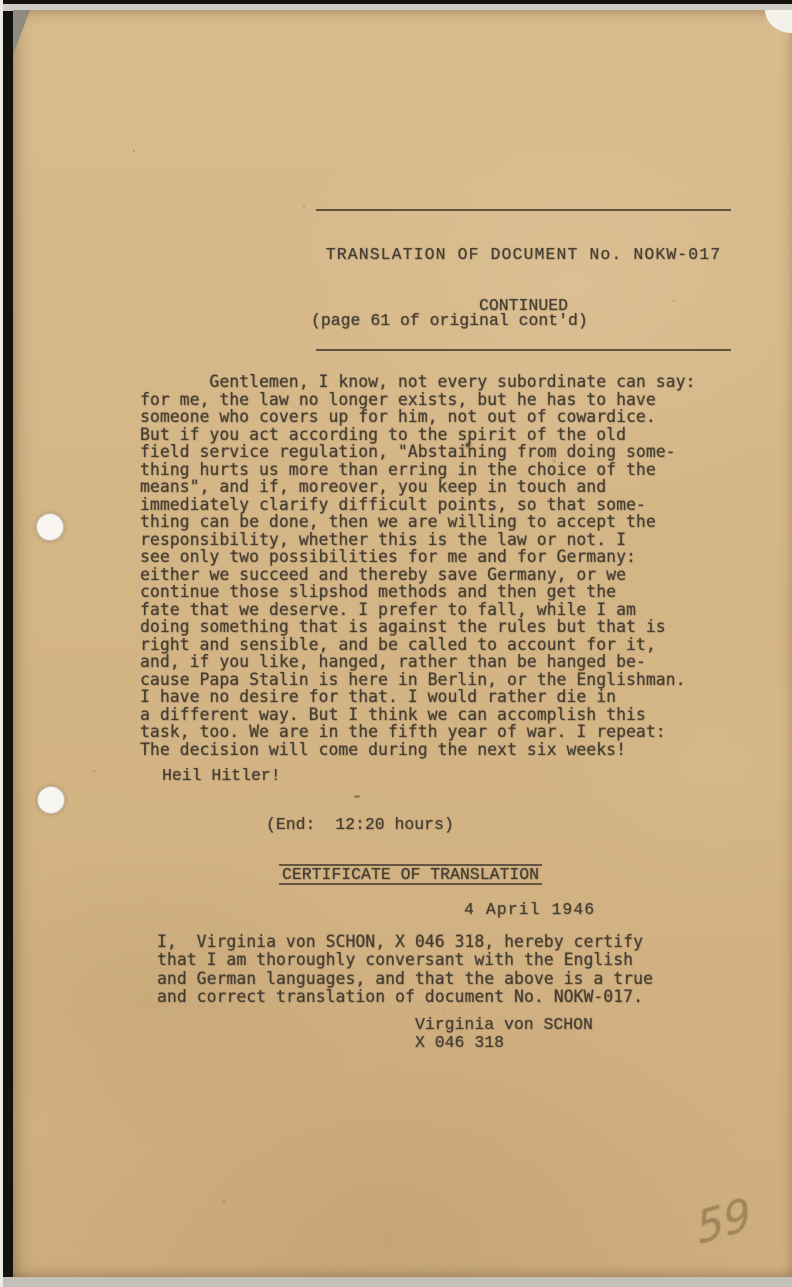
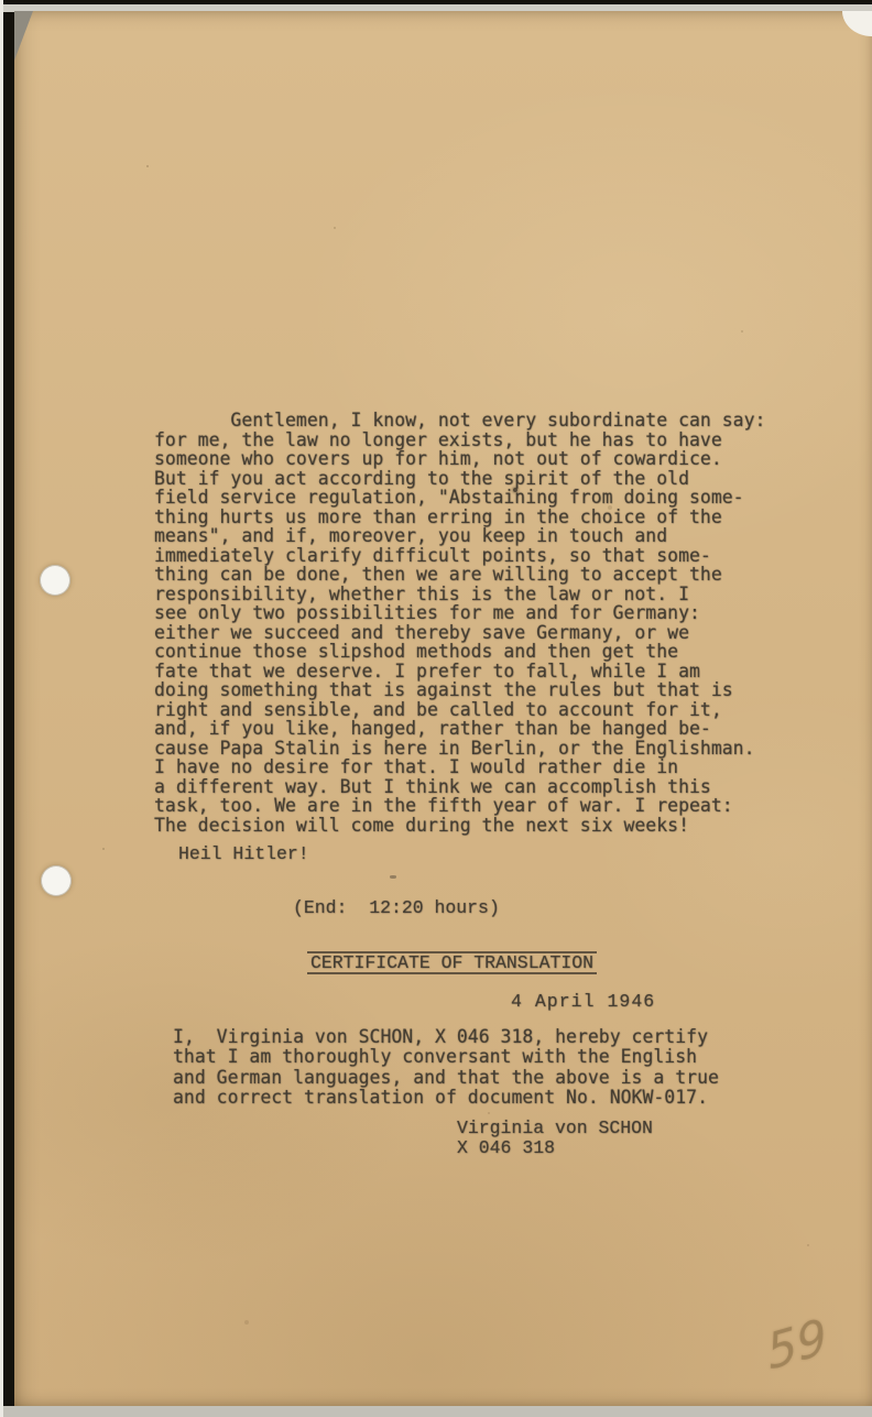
- TRANSLATION OF DOCUMENT No. NOKW-017
- CONTINUED
- (page 61 of original cont'd)
  Gentlemen, I know, not every subordinate can say:
  for me, the law no longer exists, but he has to have
  someone who covers up for him, not out of cowardice.
  But if you act according to the spirit of the old
  field service regulation, "Abstaining from doing some-
  thing hurts us more than erring in the choice of the
  means", and if, moreover, you keep in touch and
  immediately clarify difficult points, so that some-
  thing can be done, then we are willing to accept the
  responsibility, whether this is the law or not. I
  see only two possibilities for me and for Germany:
  either we succeed and thereby save Germany, or we
  continue those slipshod methods and then get the
  fate that we deserve. I prefer to fall, while I am
  doing something that is against the rules but that is
  right and sensible, and be called to account for it,
  and, if you like, hanged, rather than be hanged be-
  cause Papa Stalin is here in Berlin, or the Englishman.
  I have no desire for that. I would rather die in
  a different way. But I think we can accomplish this
  task, too. We are in the fifth year of war. I repeat:
  The decision will come during the next six weeks!
  Heil Hitler!
  (End: 12:20 hours)
  CERTIFICATE OF TRANSLATION
  4 April 1946
  I, Virginia von SCHON, X 046 318, hereby certify
  that I am thoroughly conversant with the English
  and German languages, and that the above is a true
  and correct translation of document No. NOKW-017.
  Virginia von SCHON
  X 046 318
